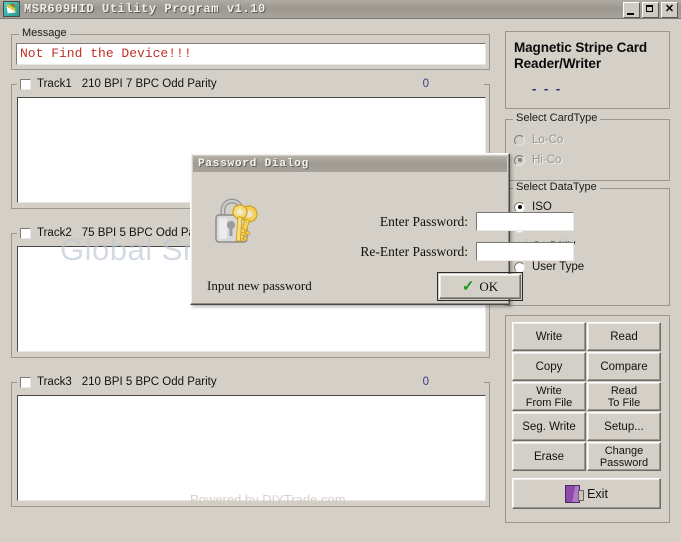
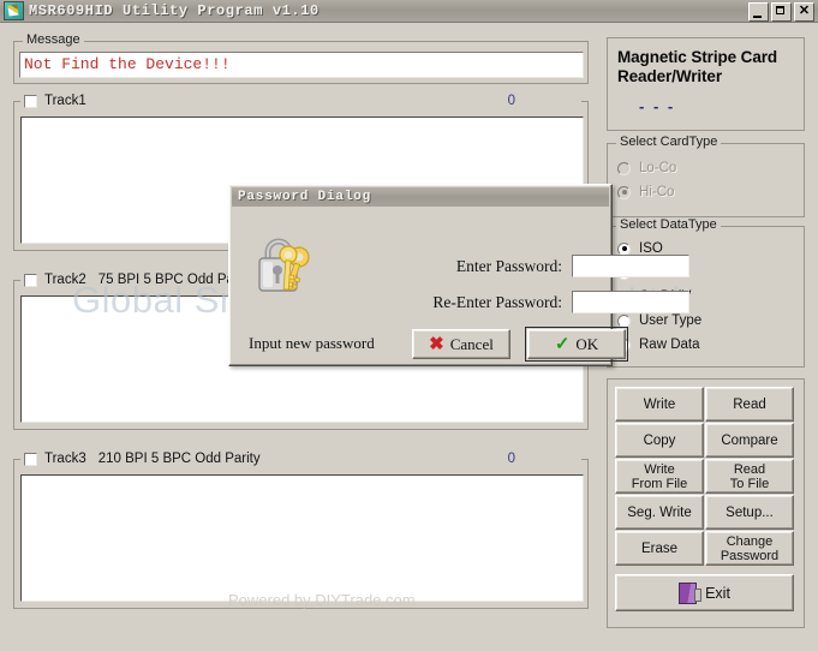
  MSR609HID Utility Program v1.10
  ✕
  Powered by DIYTrade.com
  Message
  Not Find the Device!!!
  Track1
- 210 BPI 7 BPC Odd Parity
  0
  Track2
  75 BPI 5 BPC Odd P
  Track3
  210 BPI 5 BPC Odd Parity
  0
  Magnetic Stripe Card
  Reader/Writer
  - - -
  Select CardType
  Lo-Co
  Hi-Co
  Select DataType
  ISO
  User Type
+ Raw Data
  Write
  Read
  Copy
  Compare
  Write
  From File
  Read
  To File
  Seg. Write
  Setup...
  Erase
  Change
  Password
  Exit
  Password Dialog
  Enter Password:
  Re-Enter Password:
  Input new password
+ ✖
+ Cancel
  ✓
  OK
